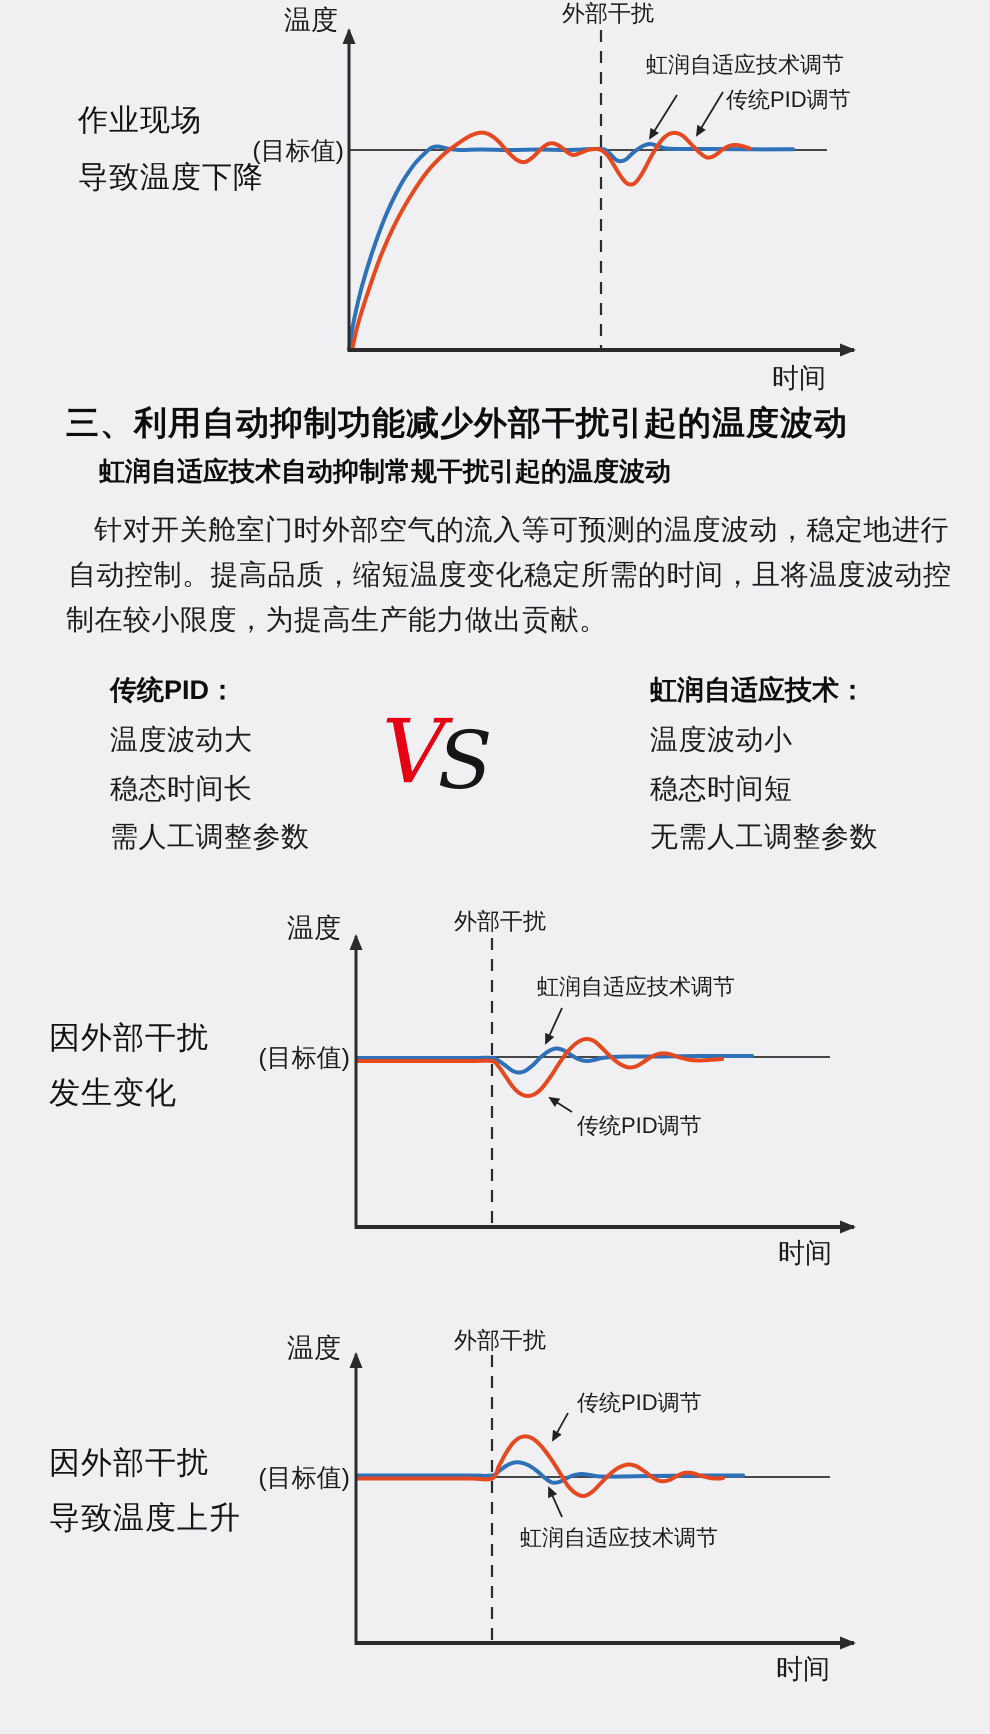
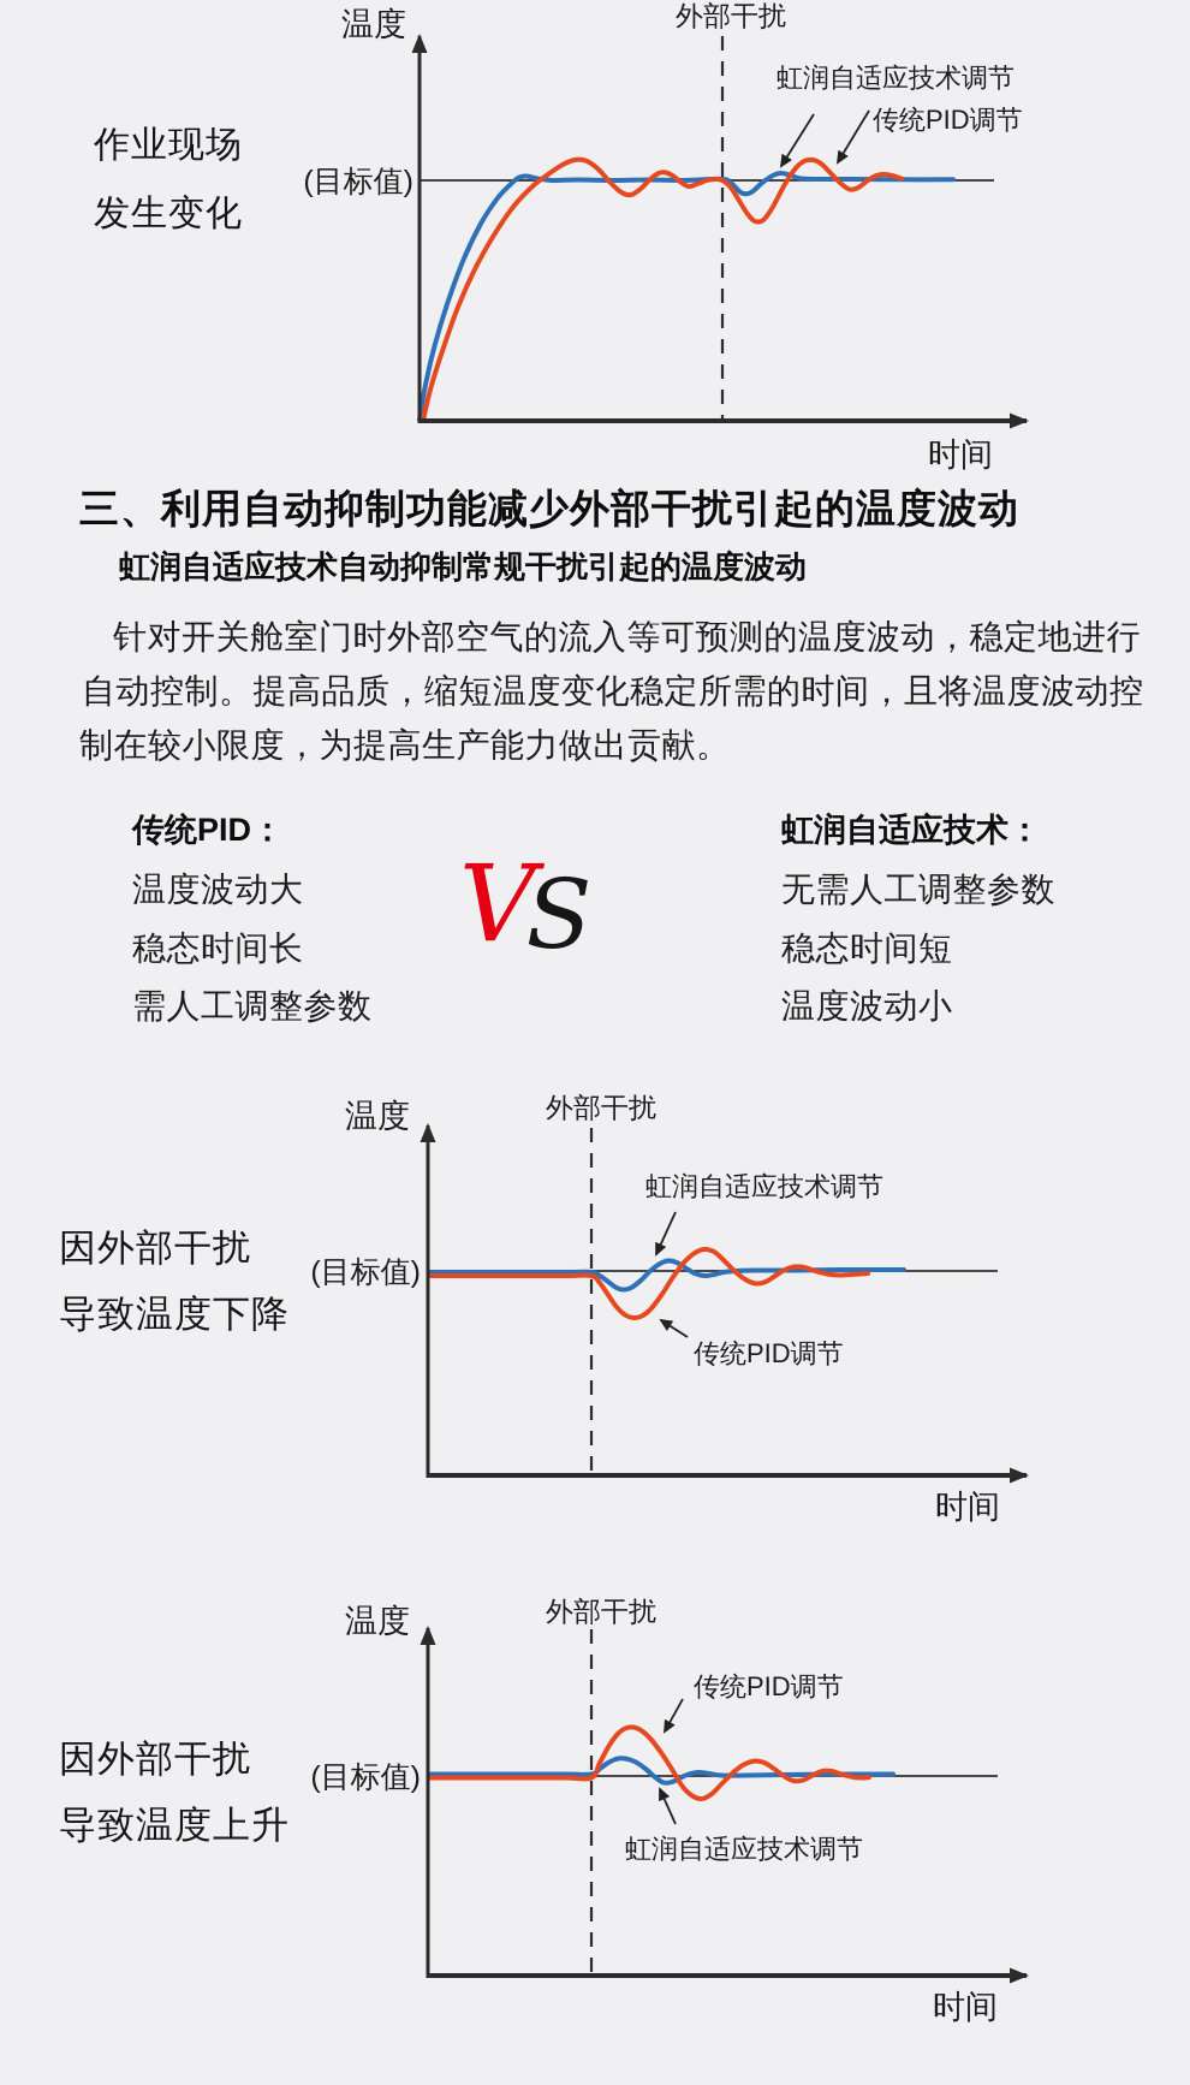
  作业现场
- 导致温度下降
+ 发生变化
  温度
  外部干扰
  (目标值)
  虹润自适应技术调节
  传统PID调节
  时间
  三、利用自动抑制功能减少外部干扰引起的温度波动
  虹润自适应技术自动抑制常规干扰引起的温度波动
  针对开关舱室门时外部空气的流入等可预测的温度波动，稳定地进行
  自动控制。提高品质，缩短温度变化稳定所需的时间，且将温度波动控
  制在较小限度，为提高生产能力做出贡献。
  传统PID：
  温度波动大
  稳态时间长
  需人工调整参数
  VS
  虹润自适应技术：
- 温度波动小
+ 无需人工调整参数
  稳态时间短
- 无需人工调整参数
+ 温度波动小
  因外部干扰
- 发生变化
+ 导致温度下降
  温度
  外部干扰
  (目标值)
  虹润自适应技术调节
  传统PID调节
  时间
  因外部干扰
  导致温度上升
  温度
  外部干扰
  (目标值)
  传统PID调节
  虹润自适应技术调节
  时间
